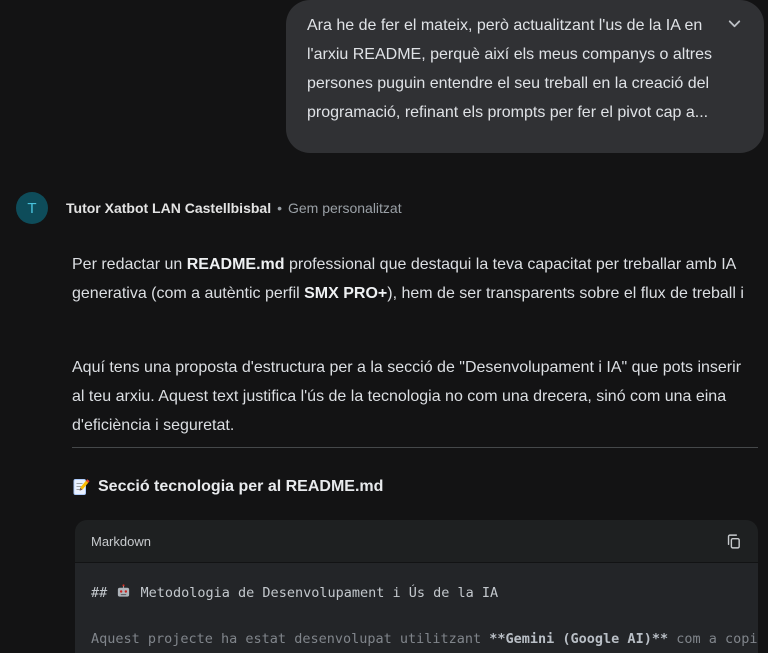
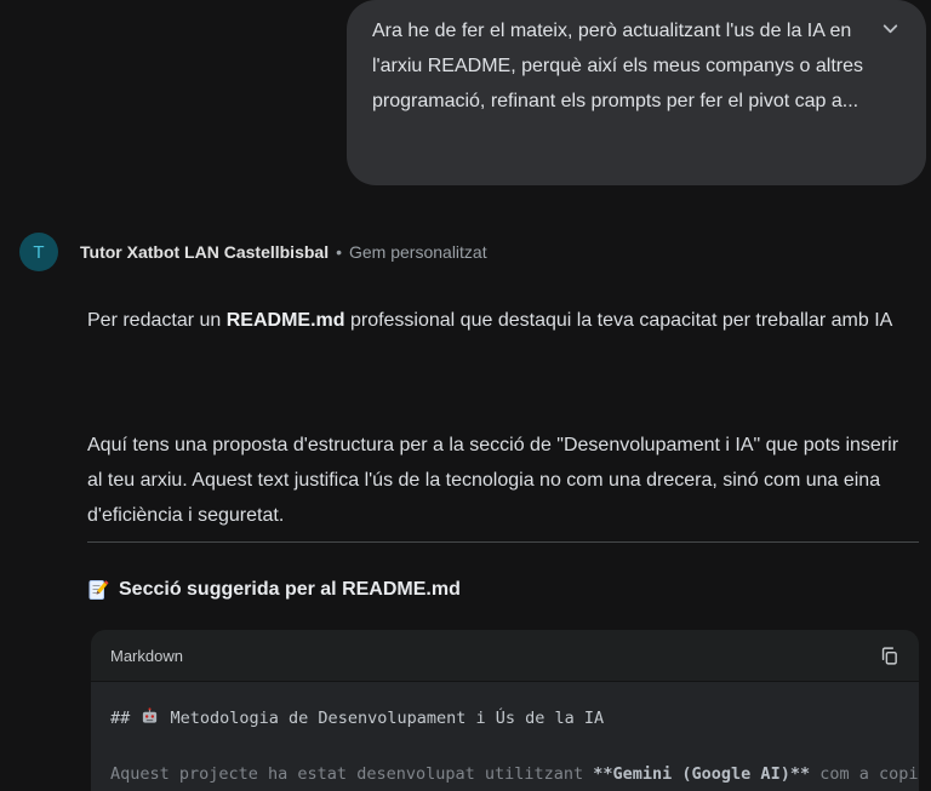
  Ara he de fer el mateix, però actualitzant l'us de la IA en
  l'arxiu README, perquè així els meus companys o altres
- persones puguin entendre el seu treball en la creació del
  programació, refinant els prompts per fer el pivot cap a...
  T
  Tutor Xatbot LAN Castellbisbal
  •
  Gem personalitzat
  Per redactar un README.md professional que destaqui la teva capacitat per treballar amb IA
- generativa (com a autèntic perfil SMX PRO+), hem de ser transparents sobre el flux de treball i
  Aquí tens una proposta d'estructura per a la secció de "Desenvolupament i IA" que pots inserir
  al teu arxiu. Aquest text justifica l'ús de la tecnologia no com una drecera, sinó com una eina
  d'eficiència i seguretat.
- Secció tecnologia per al README.md
+ Secció suggerida per al README.md
  Markdown
  ## Metodologia de Desenvolupament i Ús de la IA
  Aquest projecte ha estat desenvolupat utilitzant **Gemini (Google AI)** com a copi
